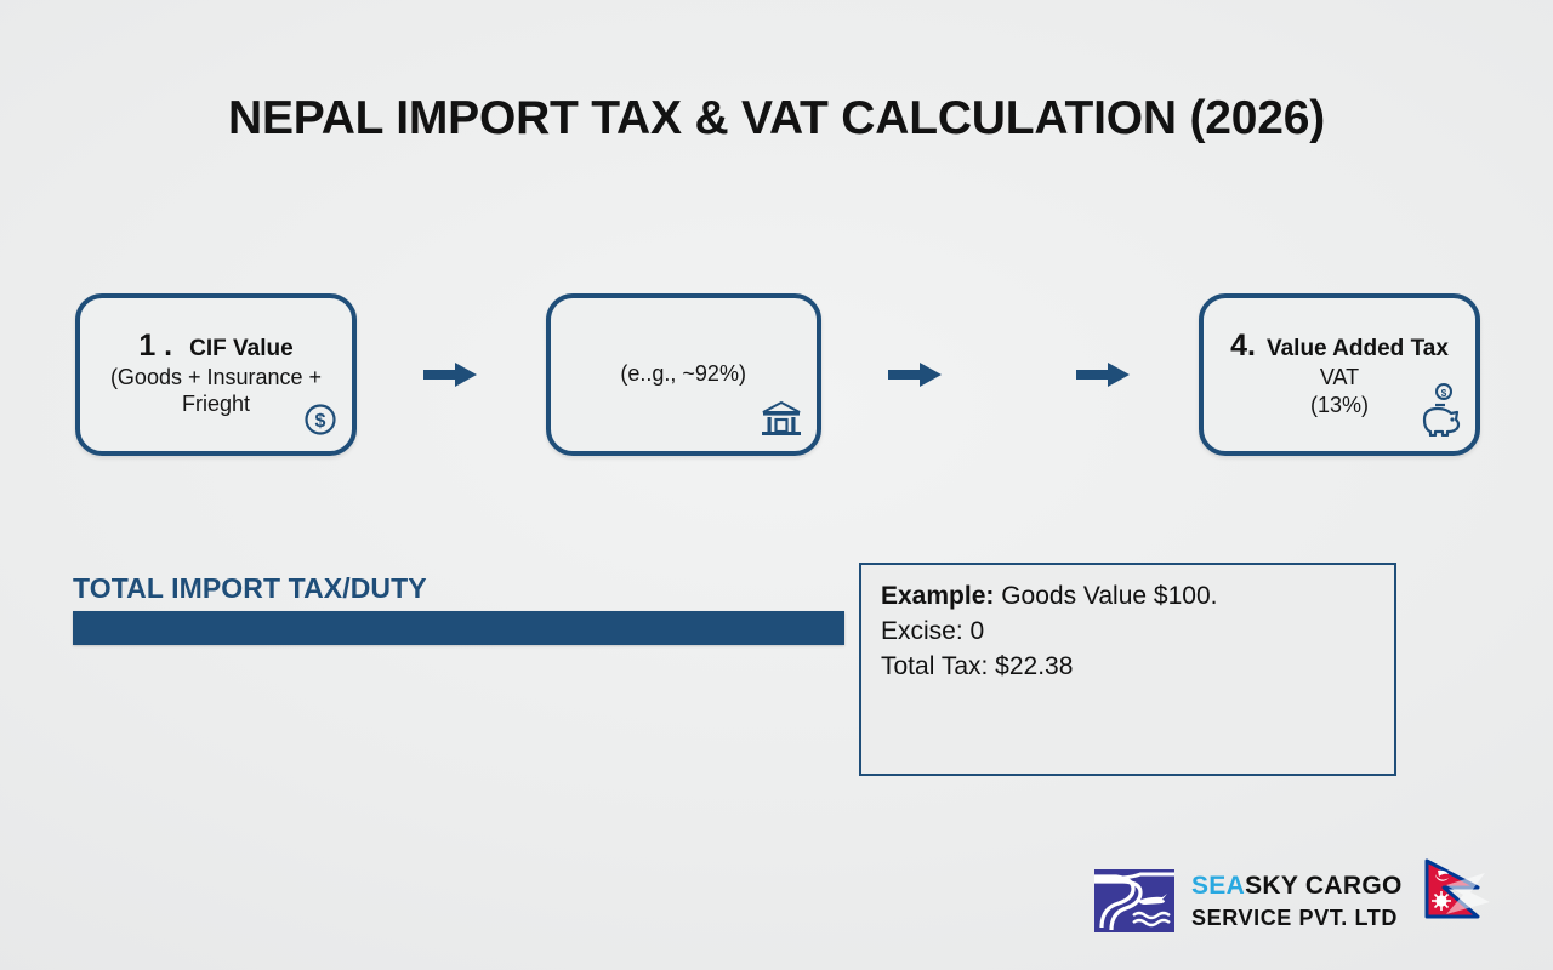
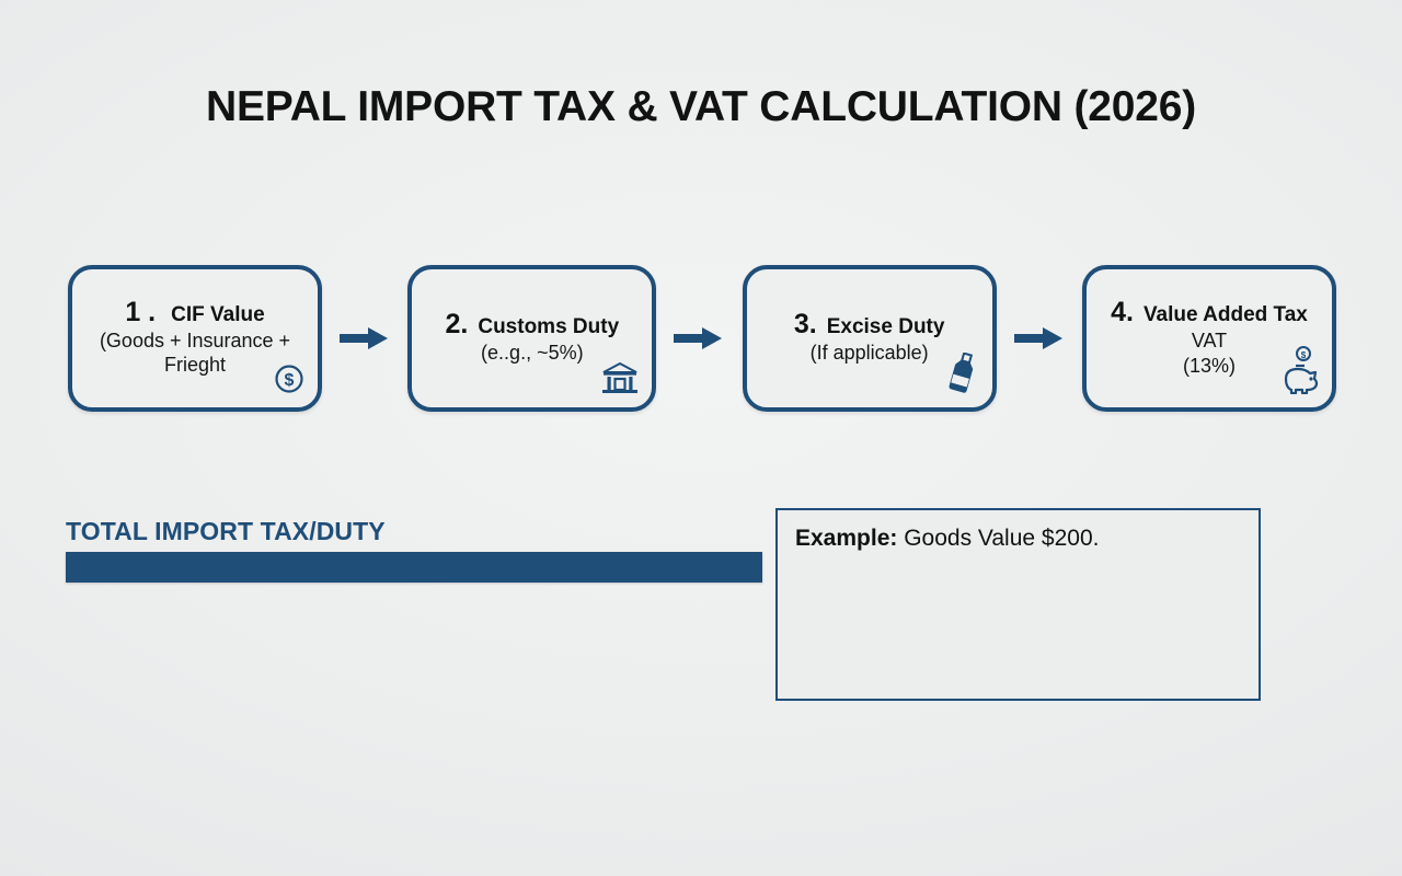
  NEPAL IMPORT TAX & VAT CALCULATION (2026)
  1 .
  CIF Value
  (Goods + Insurance + Frieght
  $
+ 2.
+ Customs Duty
- (e..g., ~92%)
+ (e..g., ~5%)
+ 3.
+ Excise Duty
+ (If applicable)
  4.
  Value Added Tax
  VAT
  (13%)
  $
  TOTAL IMPORT TAX/DUTY
- Example: Goods Value $100.
+ Example: Goods Value $200.
- Excise: 0
- Total Tax: $22.38
- SEASKY CARGO
- SERVICE PVT. LTD
